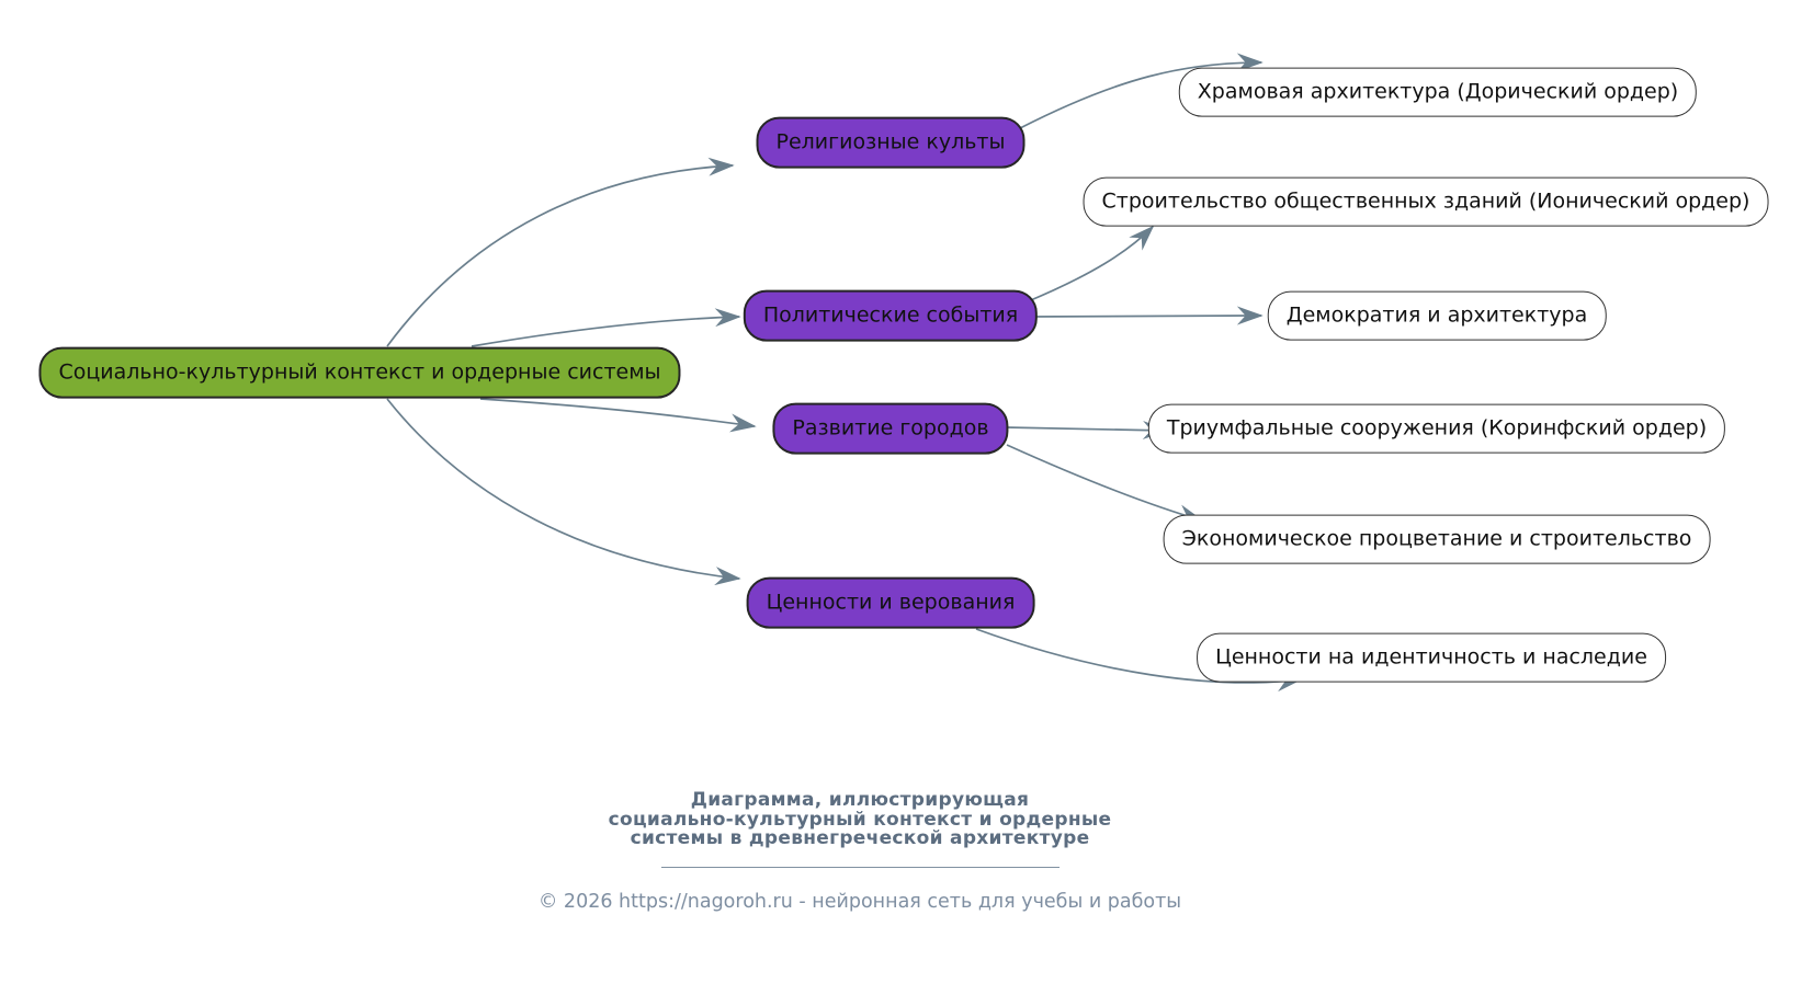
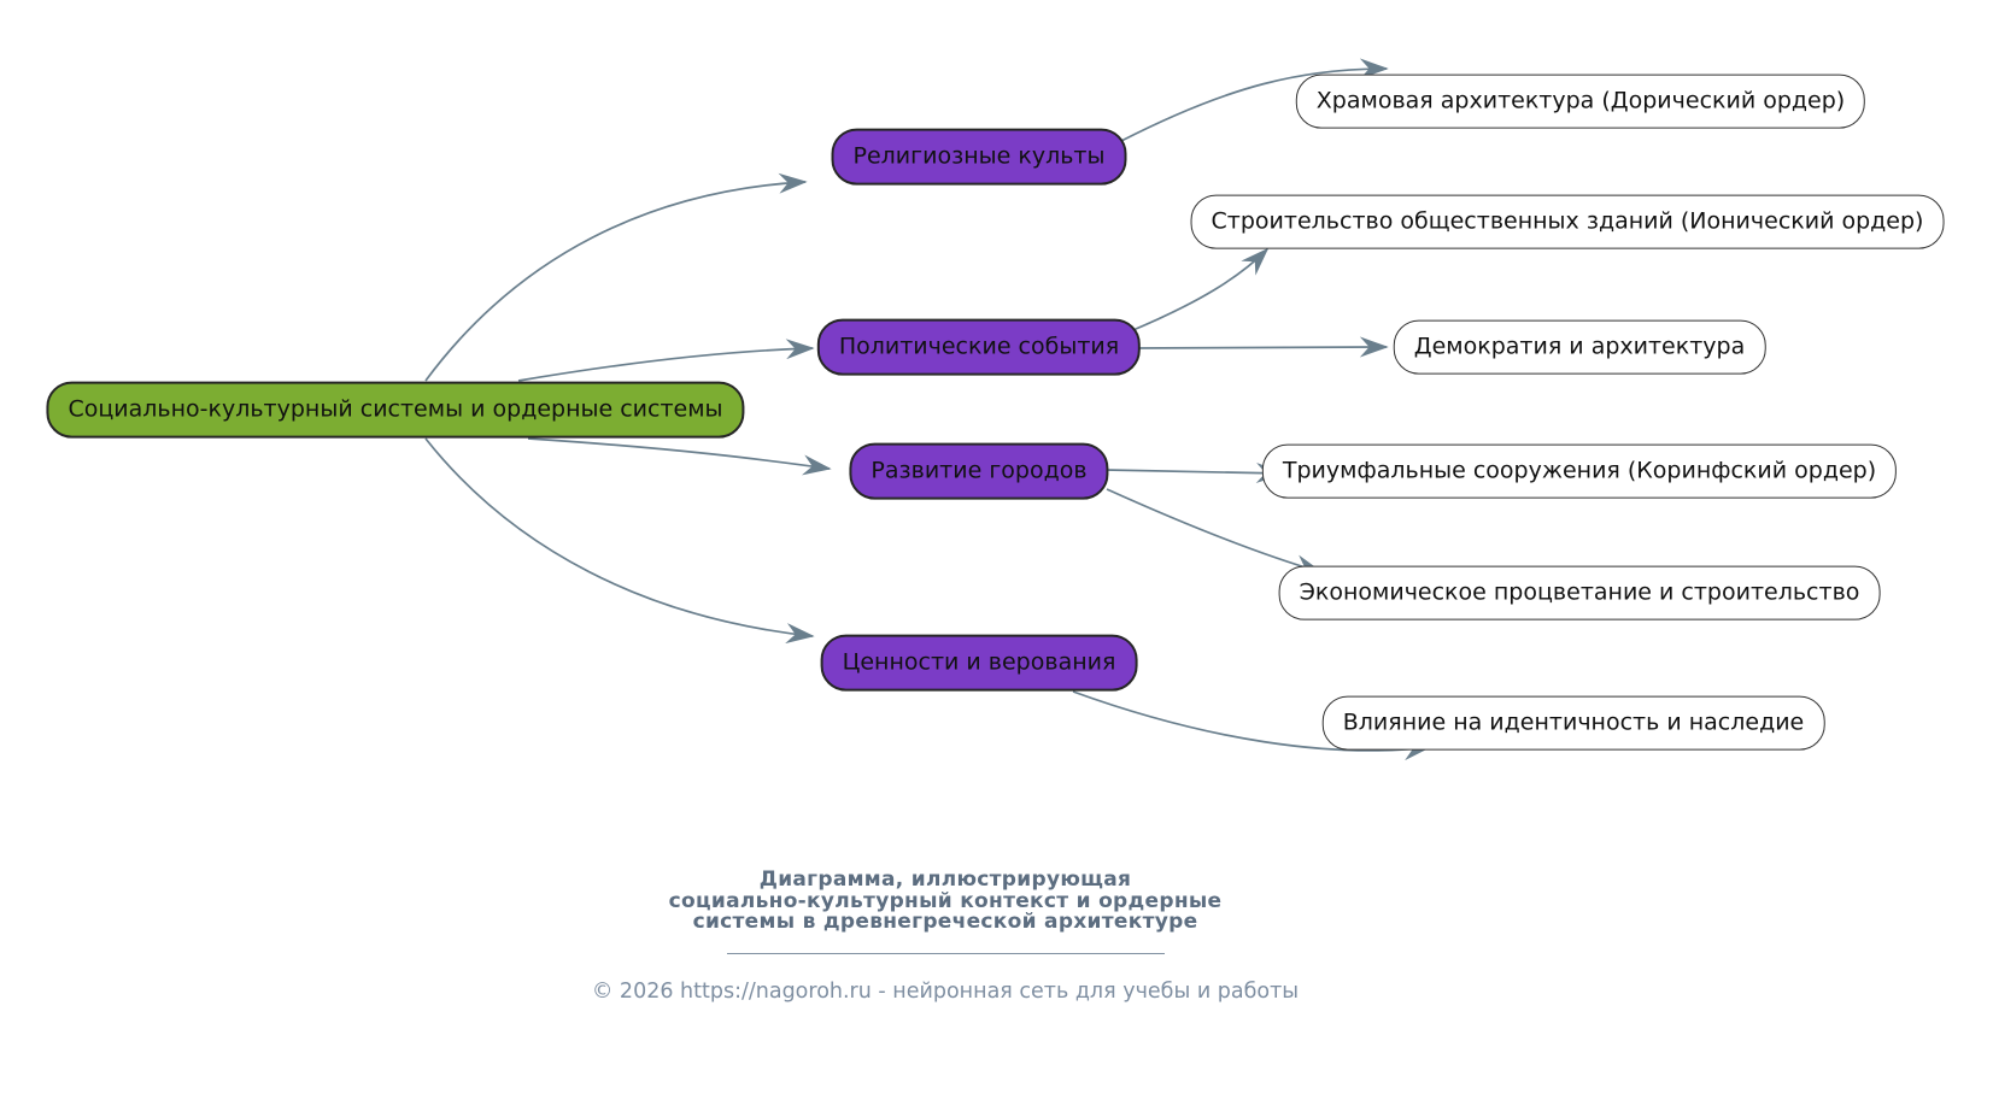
- Социально-культурный контекст и ордерные системы
+ Социально-культурный системы и ордерные системы
  Религиозные культы
  Политические события
  Развитие городов
  Ценности и верования
  Храмовая архитектура (Дорический ордер)
  Строительство общественных зданий (Ионический ордер)
  Демократия и архитектура
  Триумфальные сооружения (Коринфский ордер)
  Экономическое процветание и строительство
- Ценности на идентичность и наследие
+ Влияние на идентичность и наследие
  Диаграмма, иллюстрирующая
  социально-культурный контекст и ордерные
  системы в древнегреческой архитектуре
  © 2026 https://nagoroh.ru - нейронная сеть для учебы и работы
